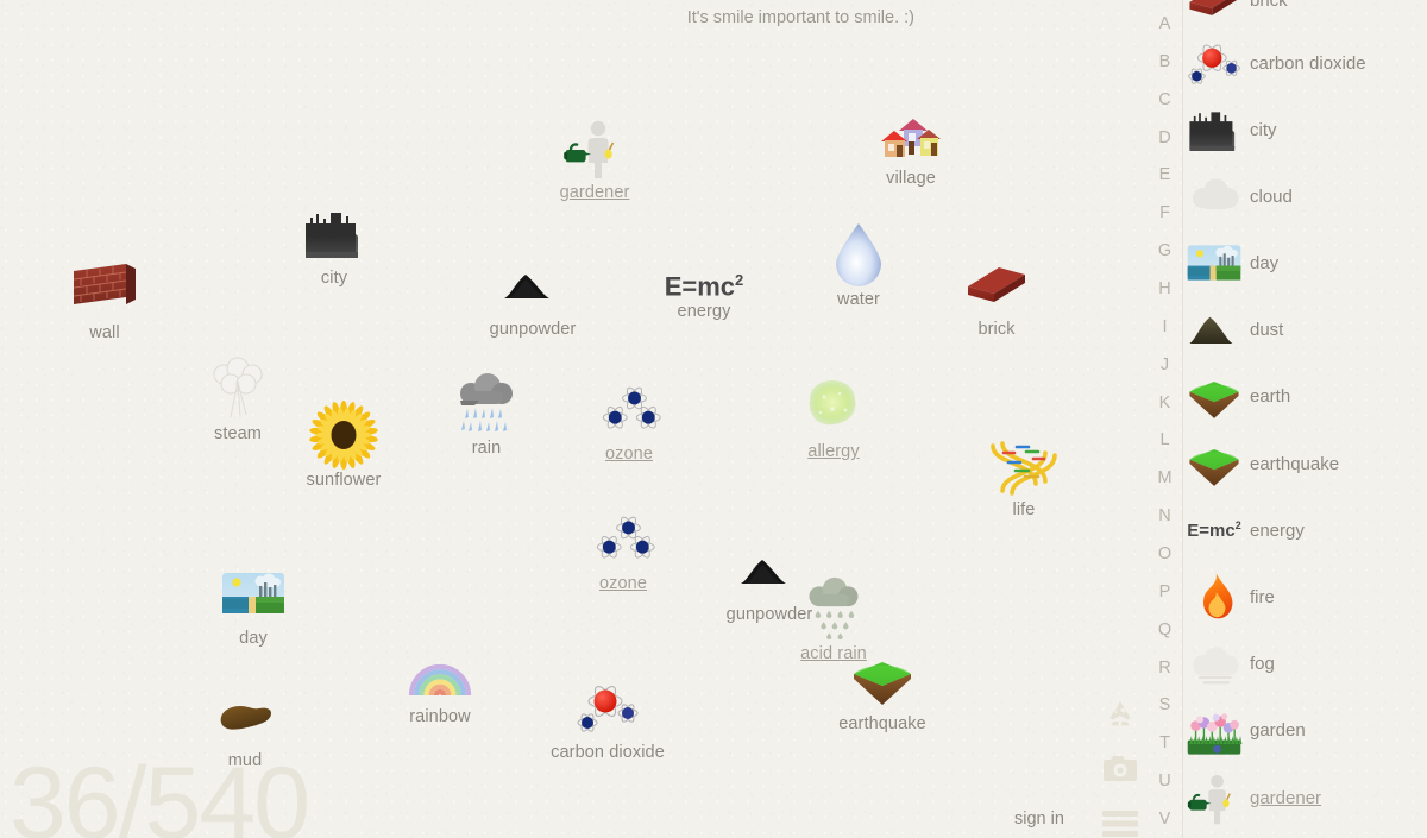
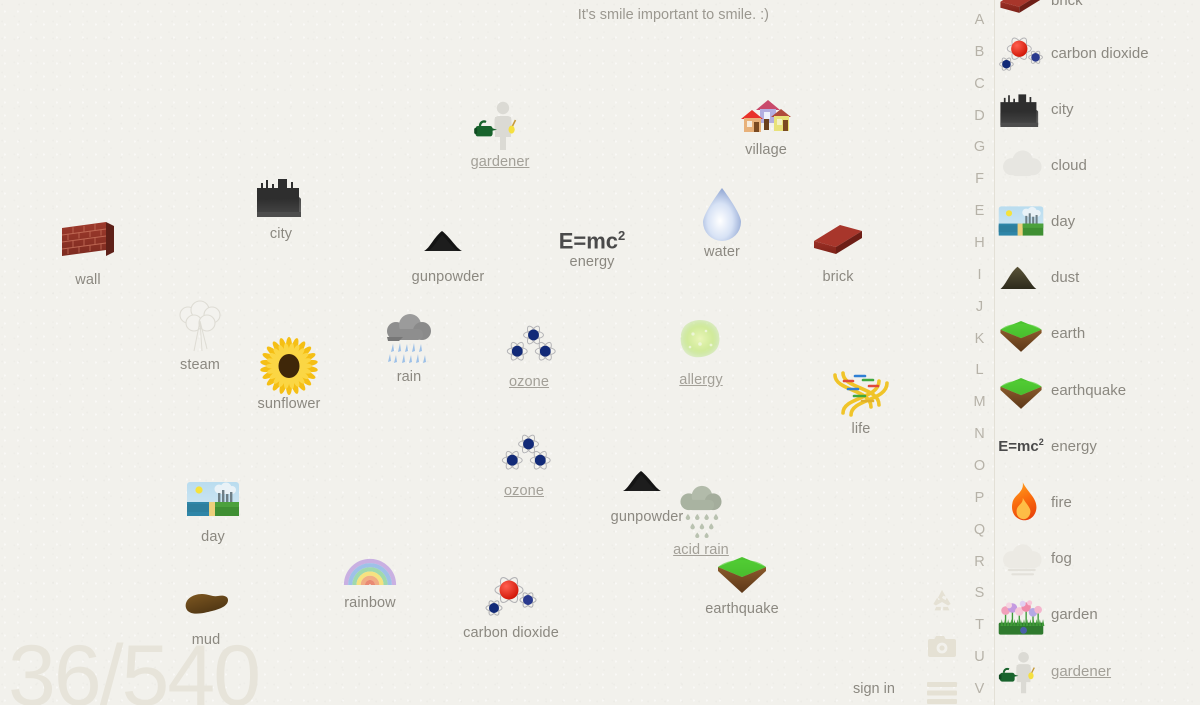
  36/540
  It's smile important to smile. :)
  sign in
  gardener
  village
  city
  E=mc2
  energy
  water
  gunpowder
  brick
  wall
  steam
  rain
  ozone
  allergy
  sunflower
  life
  ozone
  gunpowder
  day
  acid rain
  earthquake
  mud
  rainbow
  carbon dioxide
  A
  B
  C
  D
- E
+ G
  F
- G
+ E
  H
  I
  J
  K
  L
  M
  N
  O
  P
  Q
  R
  S
  T
  U
  V
  brick
  carbon dioxide
  city
  cloud
  day
  dust
  earth
  earthquake
  E=mc2
  energy
  fire
  fog
  garden
  gardener
